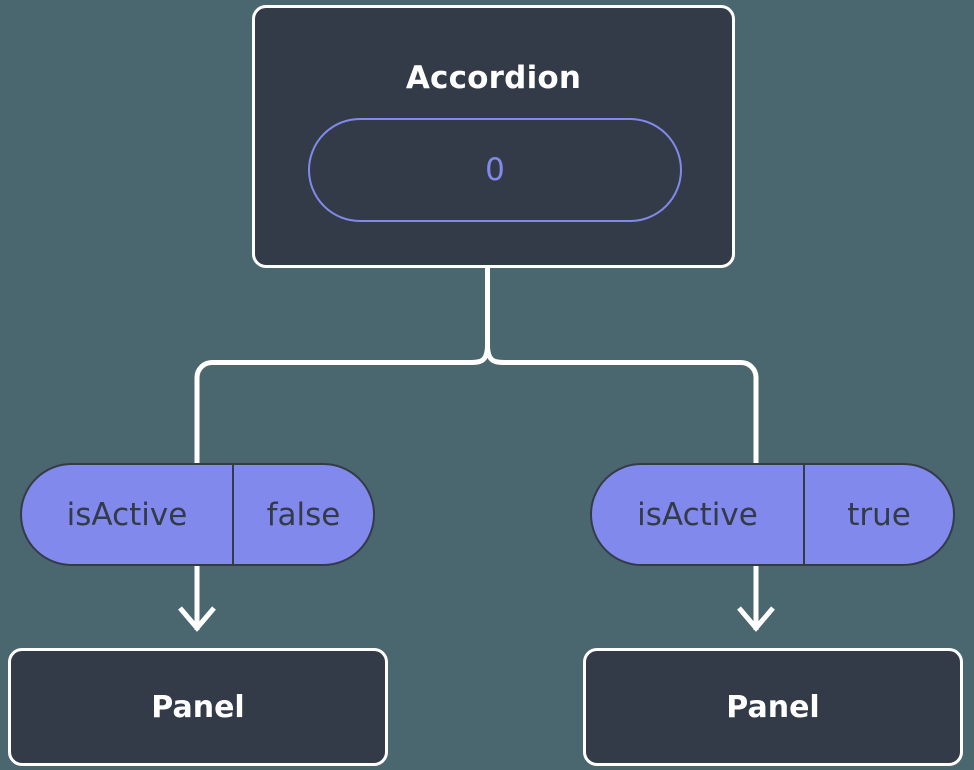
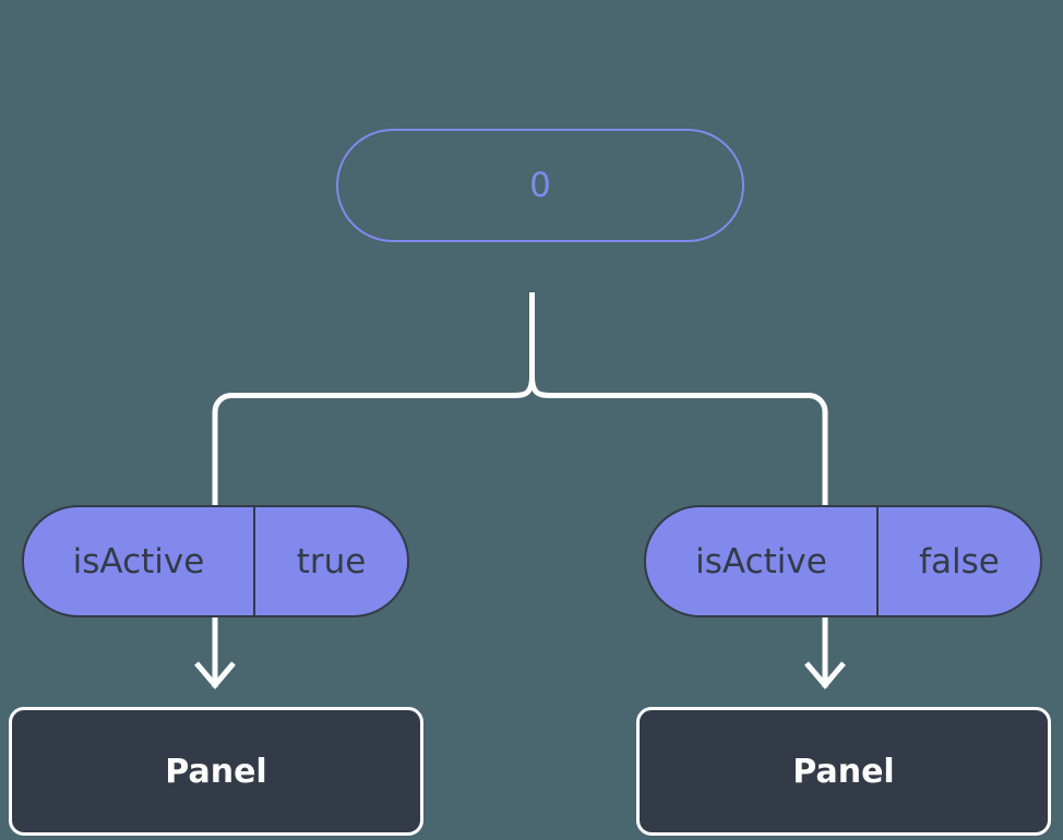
- Accordion
  0
  isActive
- false
+ true
  isActive
- true
+ false
  Panel
  Panel
